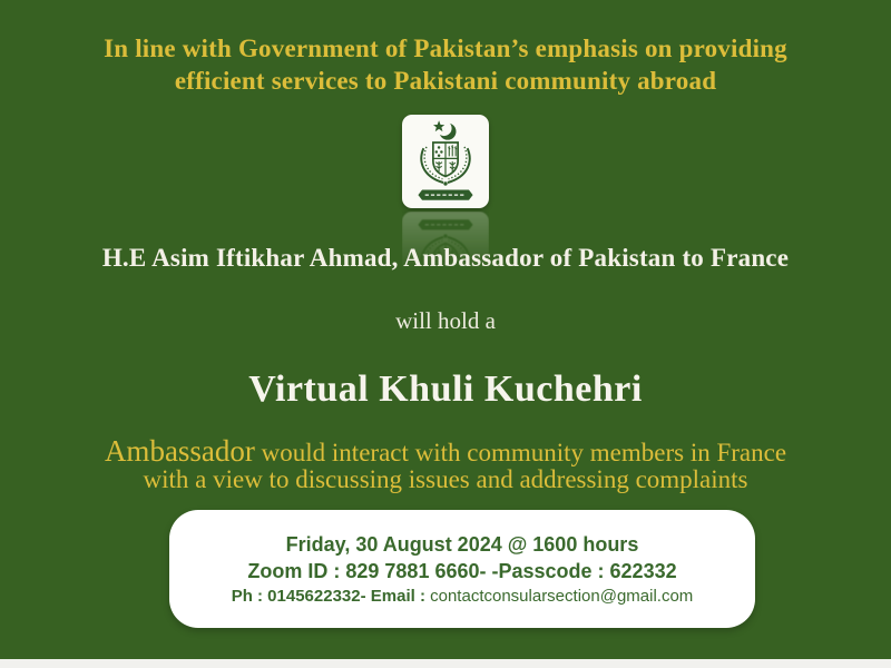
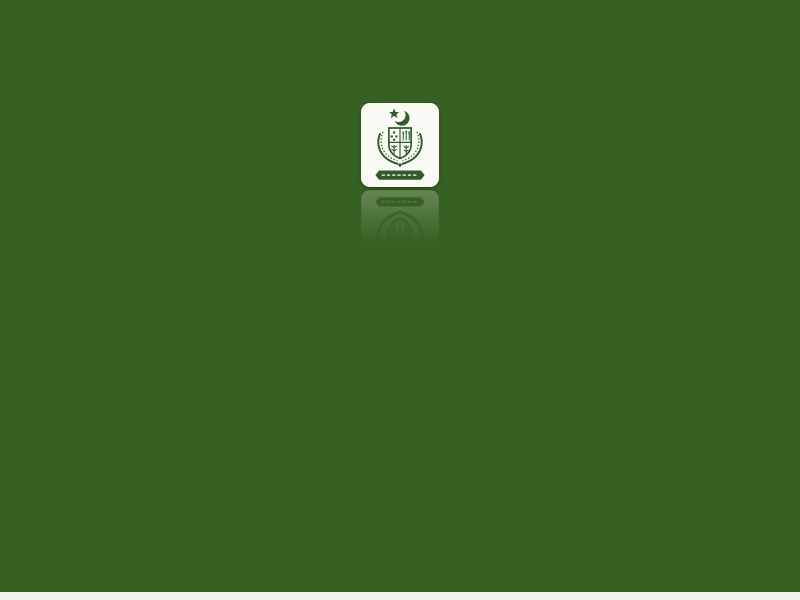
- In line with Government of Pakistan’s emphasis on providing
- efficient services to Pakistani community abroad
- H.E Asim Iftikhar Ahmad, Ambassador of Pakistan to France
- will hold a
- Virtual Khuli Kuchehri
- Ambassador would interact with community members in France
- with a view to discussing issues and addressing complaints
- Friday, 30 August 2024 @ 1600 hours
- Zoom ID : 829 7881 6660- -Passcode : 622332
- Ph : 0145622332- Email : contactconsularsection@gmail.com
